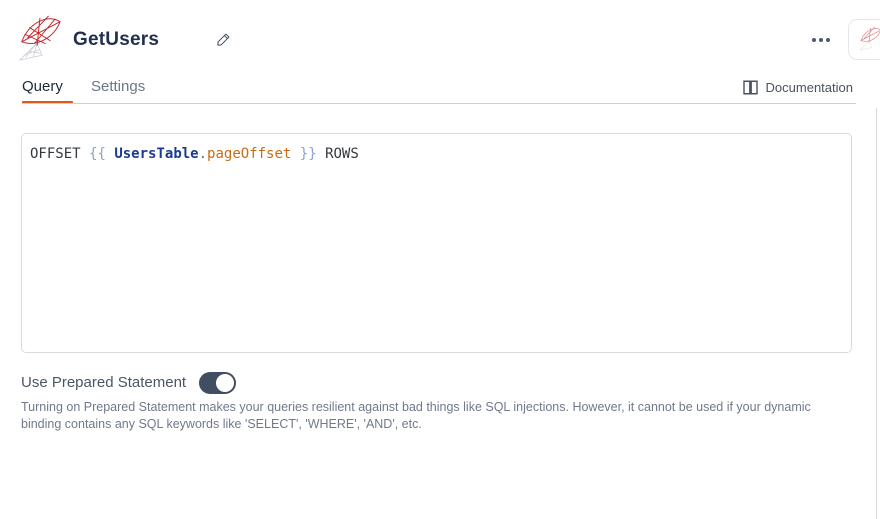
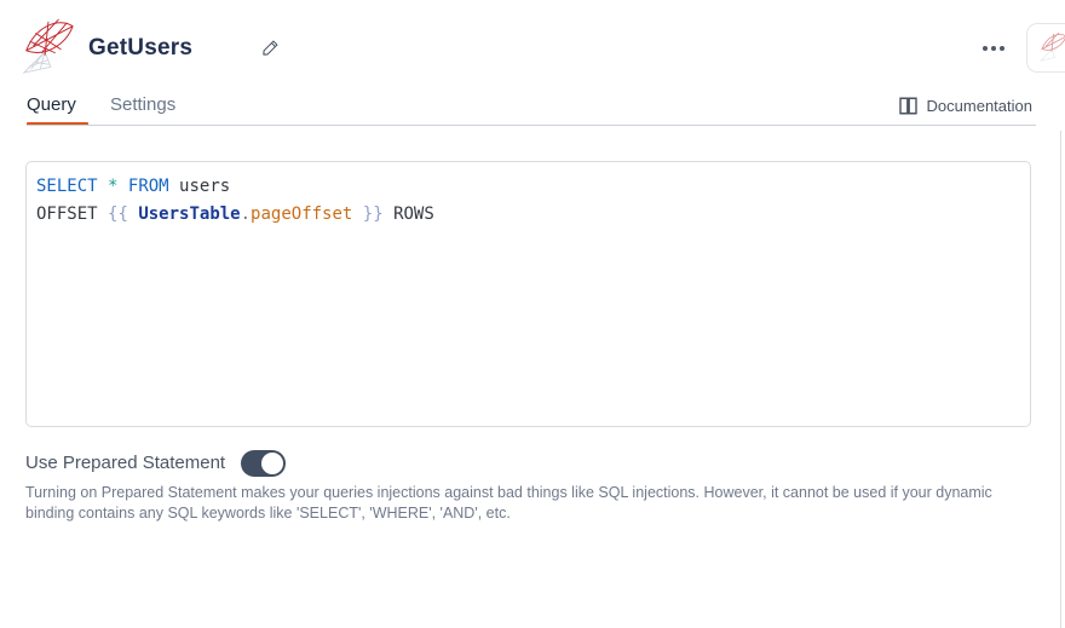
  GetUsers
  Query
  Settings
  Documentation
+ SELECT * FROM users
  OFFSET {{ UsersTable.pageOffset }} ROWS
  Use Prepared Statement
- Turning on Prepared Statement makes your queries resilient against bad things like SQL injections. However, it cannot be used if your dynamic binding contains any SQL keywords like 'SELECT', 'WHERE', 'AND', etc.
+ Turning on Prepared Statement makes your queries injections against bad things like SQL injections. However, it cannot be used if your dynamic binding contains any SQL keywords like 'SELECT', 'WHERE', 'AND', etc.
